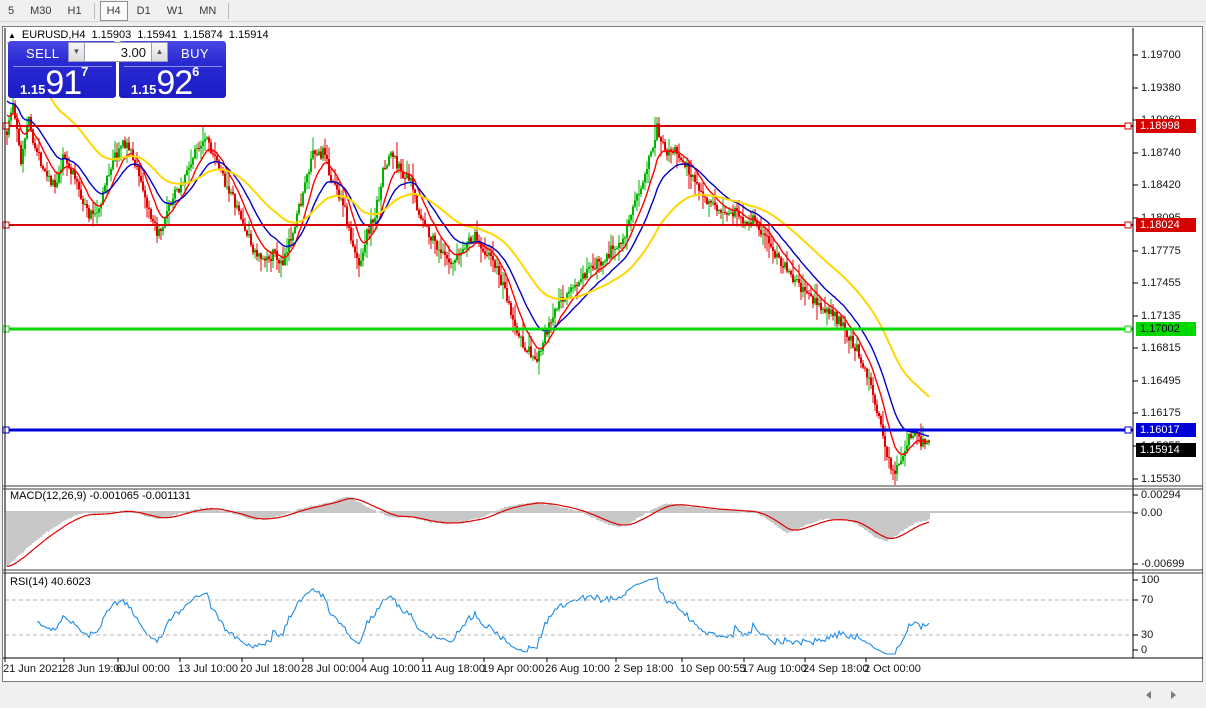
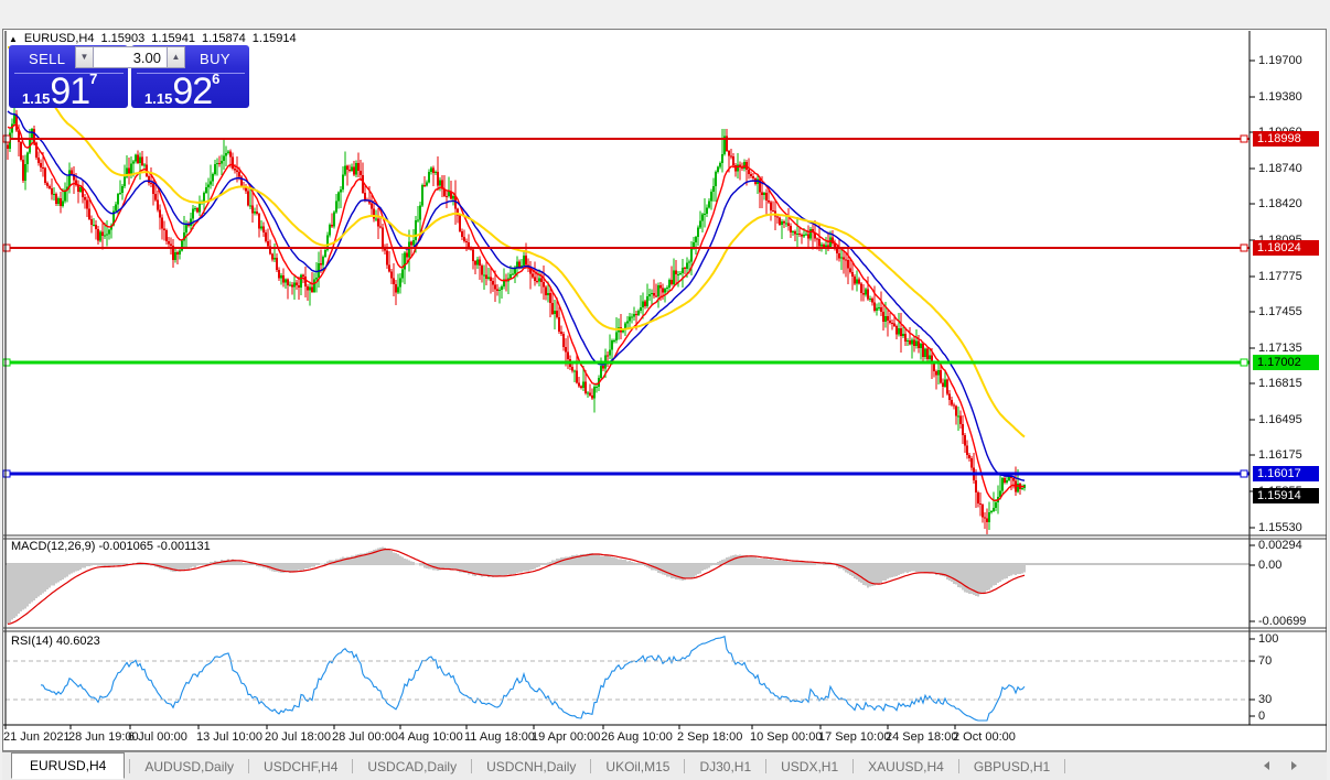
- 5
- M30
- H1
- H4
- D1
- W1
- MN
  ▲ EURUSD,H4 1.15903 1.15941 1.15874 1.15914
  SELL
  BUY
  1.15917
  1.15926
  ▼
  3.00
  ▲
  MACD(12,26,9) -0.001065 -0.001131
  RSI(14) 40.6023
  1.19700
  1.19380
  1.18740
  1.18420
  1.17775
  1.17455
  1.17135
  1.16815
  1.16495
  1.16175
  1.15530
  0.00294
  0.00
  -0.00699
  100
  70
  30
  0
  1.18998
  1.18024
  1.17002
  1.16017
  1.15914
  21 Jun 2021
  28 Jun 19:00
  6 Jul 00:00
  13 Jul 10:00
  20 Jul 18:00
  28 Jul 00:00
  4 Aug 10:00
  11 Aug 18:00
  19 Apr 00:00
  26 Aug 10:00
  2 Sep 18:00
- 10 Sep 00:55
+ 10 Sep 00:00
- 17 Aug 10:00
+ 17 Sep 10:00
  24 Sep 18:00
  2 Oct 00:00
+ EURUSD,H4
+ AUDUSD,Daily
+ USDCHF,H4
+ USDCAD,Daily
+ USDCNH,Daily
+ UKOil,M15
+ DJ30,H1
+ USDX,H1
+ XAUUSD,H4
+ GBPUSD,H1
